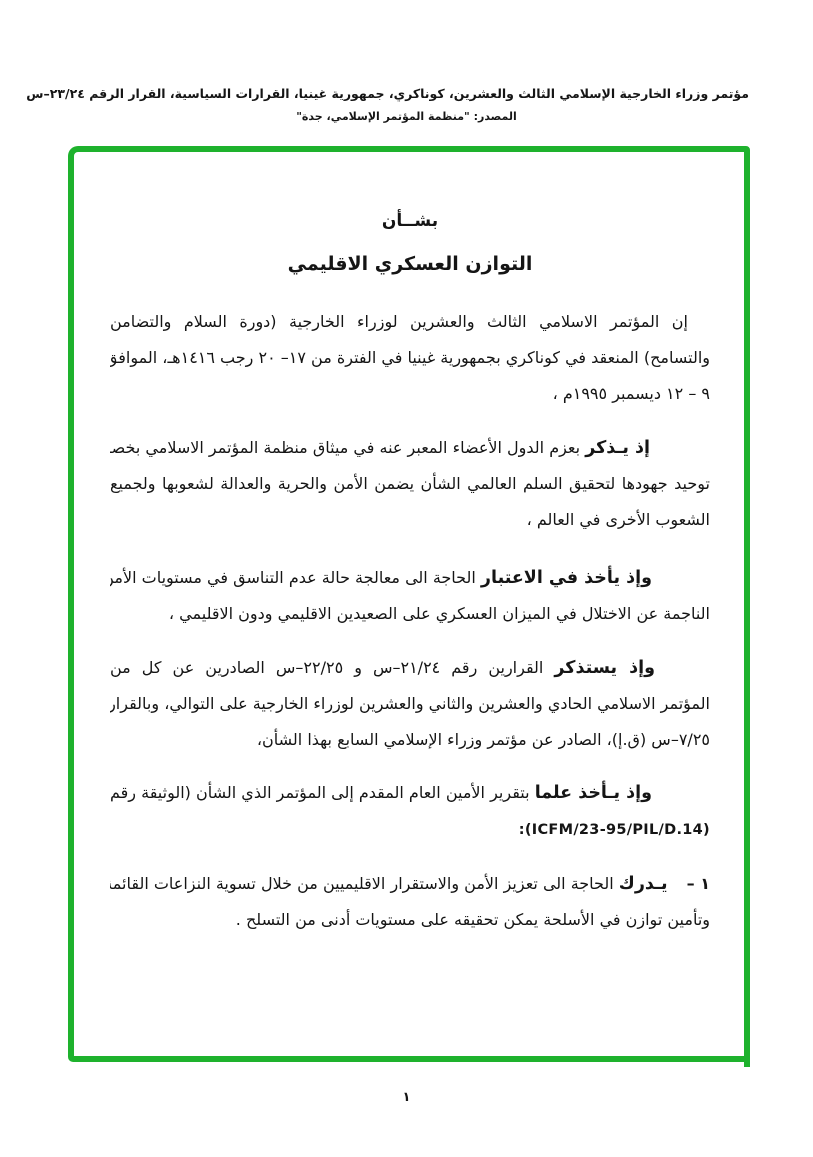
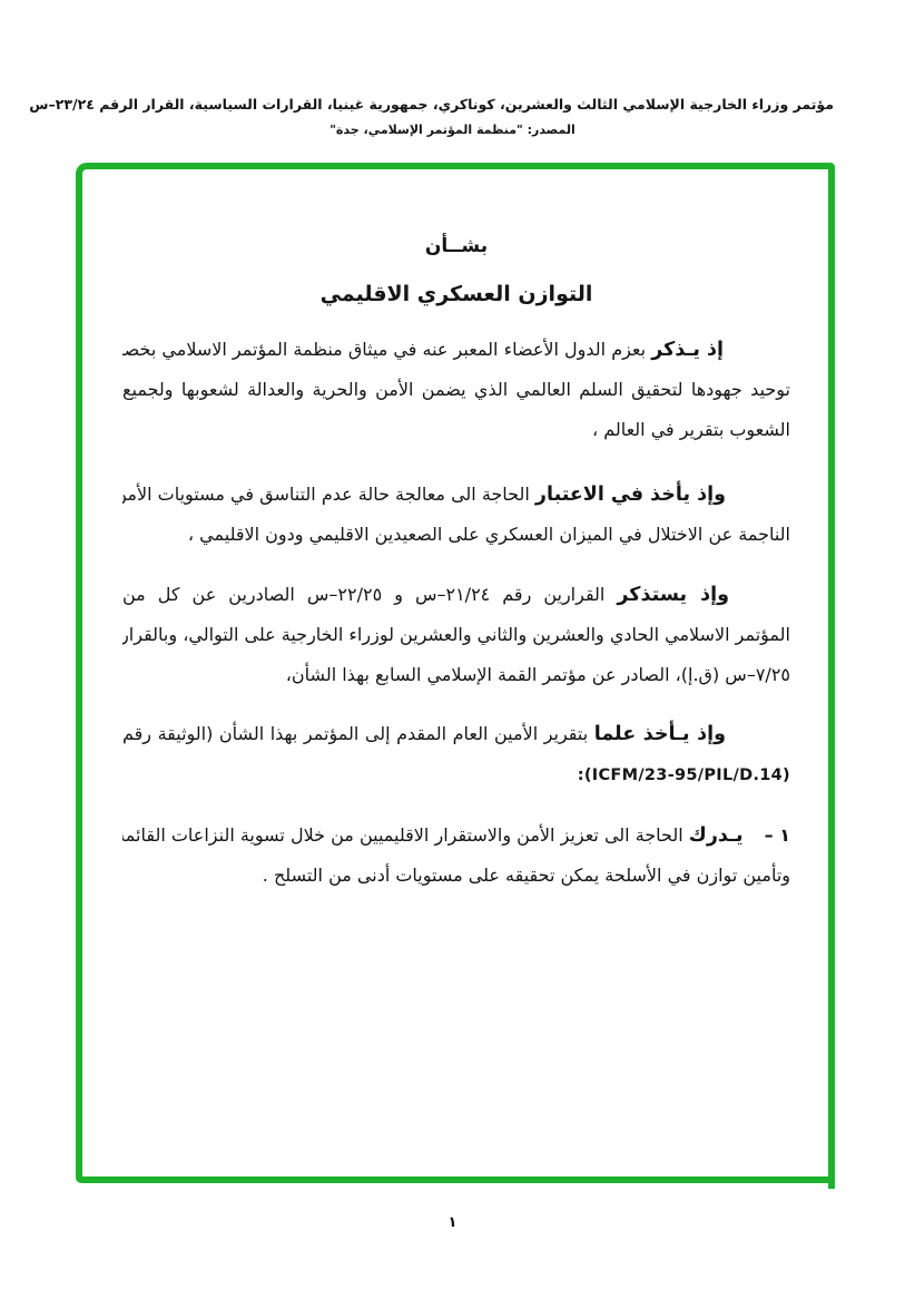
  مؤتمر وزراء الخارجية الإسلامي الثالث والعشرين، كوناكري، جمهورية غينيا، القرارات السياسية، القرار الرقم ٢٣/٢٤–س
  المصدر: "منظمة المؤتمر الإسلامي، جدة"
  بشــأن
  التوازن العسكري الاقليمي
- إن المؤتمر الاسلامي الثالث والعشرين لوزراء الخارجية (دورة السلام والتضامن
- والتسامح) المنعقد في كوناكري بجمهورية غينيا في الفترة من ١٧– ٢٠ رجب ١٤١٦هـ، الموافق
- ٩ – ١٢ ديسمبر ١٩٩٥م ،
  إذ يـذكر بعزم الدول الأعضاء المعبر عنه في ميثاق منظمة المؤتمر الاسلامي بخص
- توحيد جهودها لتحقيق السلم العالمي الشأن يضمن الأمن والحرية والعدالة لشعوبها ولجميع
+ توحيد جهودها لتحقيق السلم العالمي الذي يضمن الأمن والحرية والعدالة لشعوبها ولجميع
- الشعوب الأخرى في العالم ،
+ الشعوب بتقرير في العالم ،
  وإذ يأخذ في الاعتبار الحاجة الى معالجة حالة عدم التناسق في مستويات الأم
  الناجمة عن الاختلال في الميزان العسكري على الصعيدين الاقليمي ودون الاقليمي ،
  وإذ يستذكر القرارين رقم ٢١/٢٤–س و ٢٢/٢٥–س الصادرين عن كل من
  المؤتمر الاسلامي الحادي والعشرين والثاني والعشرين لوزراء الخارجية على التوالي، وبالقرار
- ٧/٢٥–س (ق.إ)، الصادر عن مؤتمر وزراء الإسلامي السابع بهذا الشأن،
+ ٧/٢٥–س (ق.إ)، الصادر عن مؤتمر القمة الإسلامي السابع بهذا الشأن،
- وإذ يـأخذ علما بتقرير الأمين العام المقدم إلى المؤتمر الذي الشأن (الوثيقة رقم
+ وإذ يـأخذ علما بتقرير الأمين العام المقدم إلى المؤتمر بهذا الشأن (الوثيقة رقم
  :(ICFM/23-95/PIL/D.14)
  ١ – يـدرك الحاجة الى تعزيز الأمن والاستقرار الاقليميين من خلال تسوية النزاعات القائم
  وتأمين توازن في الأسلحة يمكن تحقيقه على مستويات أدنى من التسلح .
  ١
